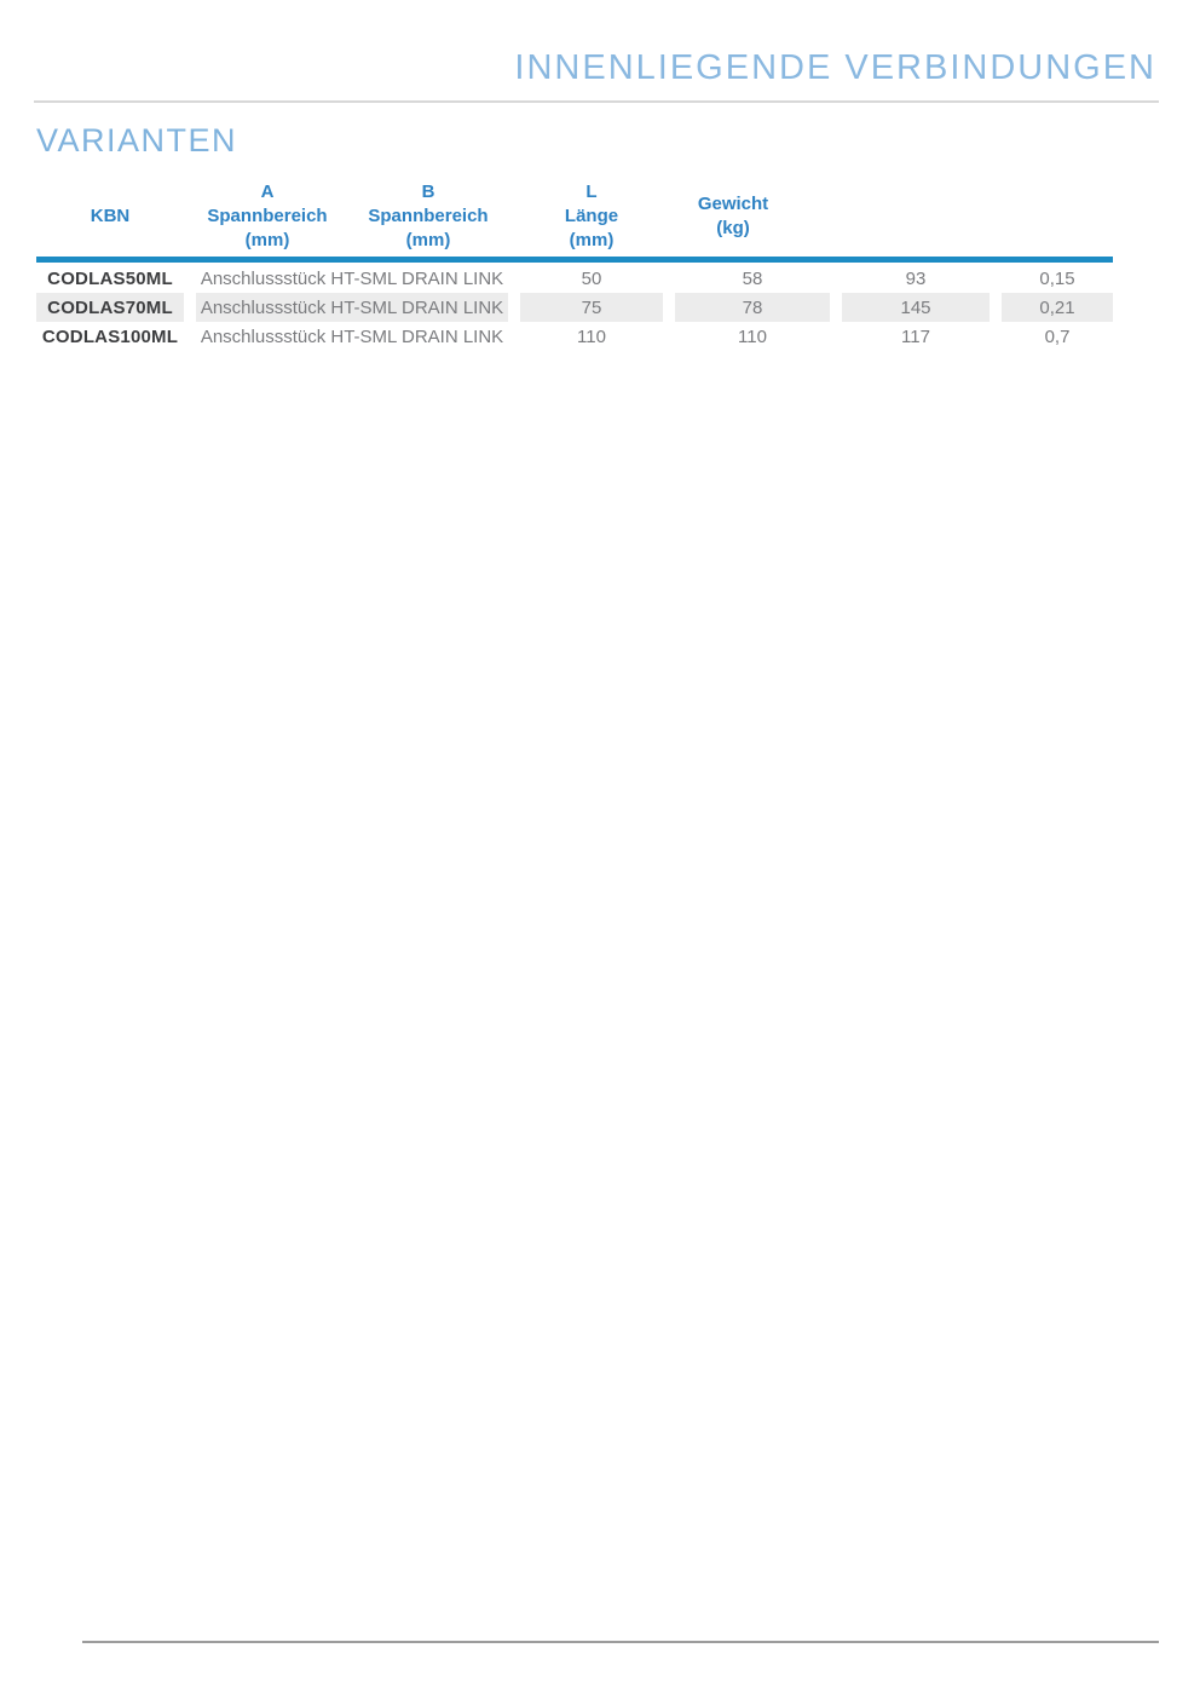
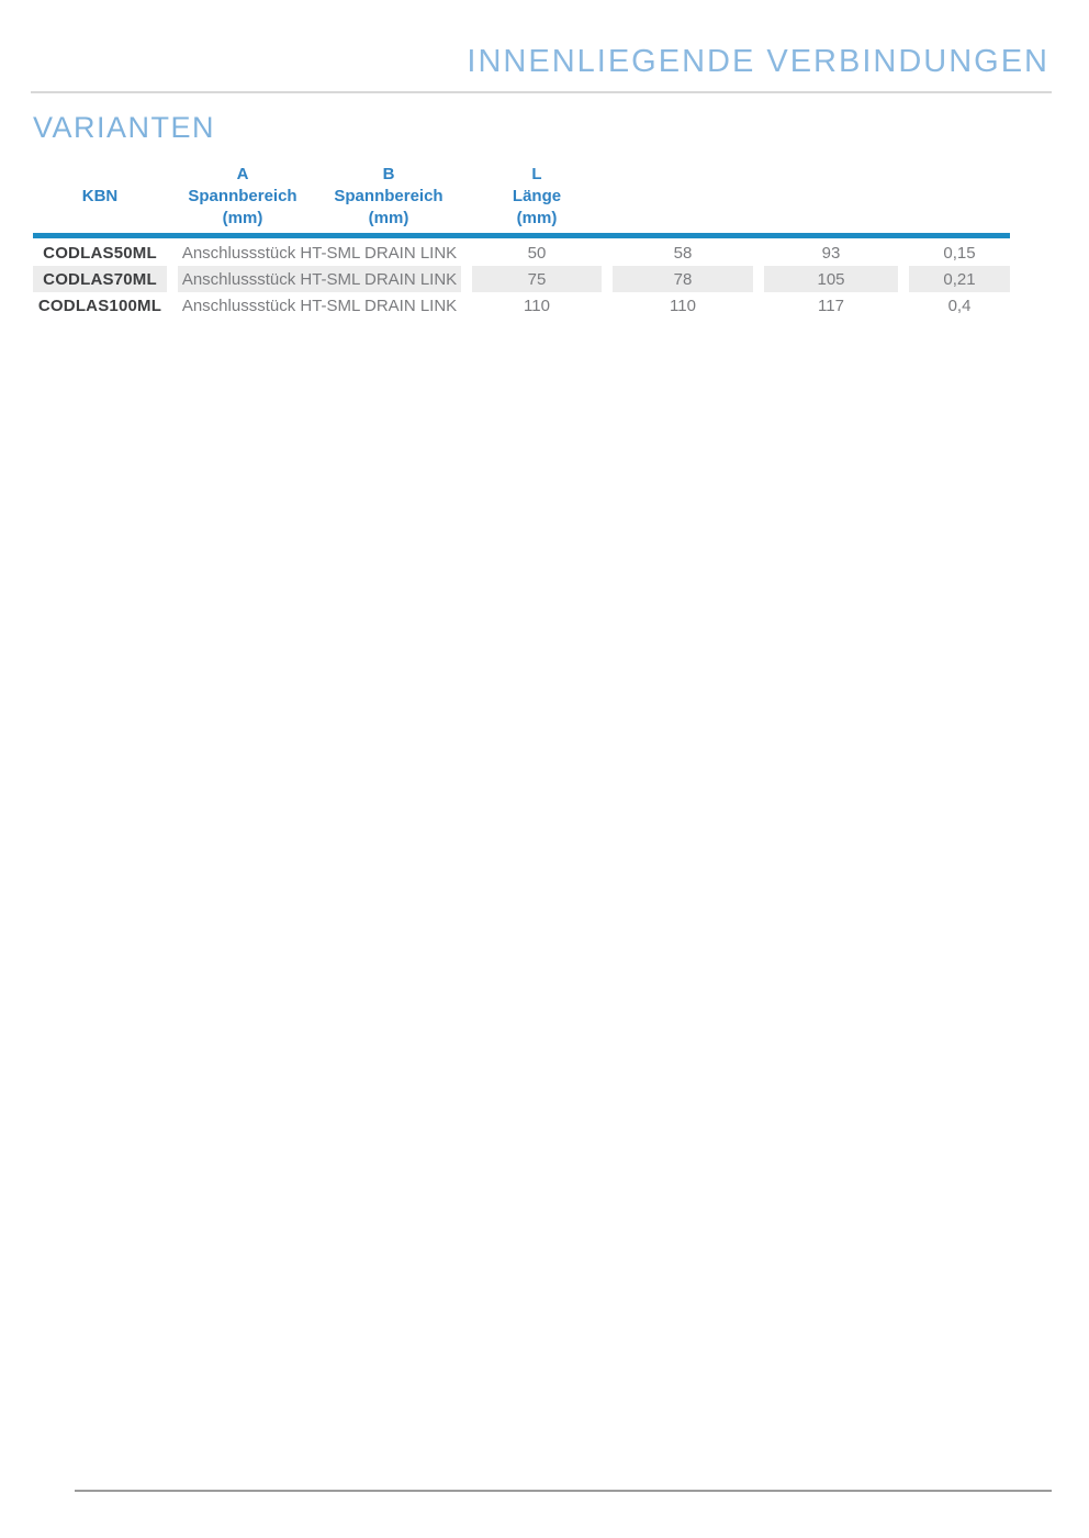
  INNENLIEGENDE VERBINDUNGEN
  VARIANTEN
  KBN
  A
  Spannbereich
  (mm)
  B
  Spannbereich
  (mm)
  L
  Länge
  (mm)
- Gewicht
- (kg)
  CODLAS50ML
  Anschlussstück HT-SML DRAIN LINK
  50
  58
  93
  0,15
  CODLAS70ML
  Anschlussstück HT-SML DRAIN LINK
  75
  78
- 145
+ 105
  0,21
  CODLAS100ML
  Anschlussstück HT-SML DRAIN LINK
  110
  110
  117
- 0,7
+ 0,4
